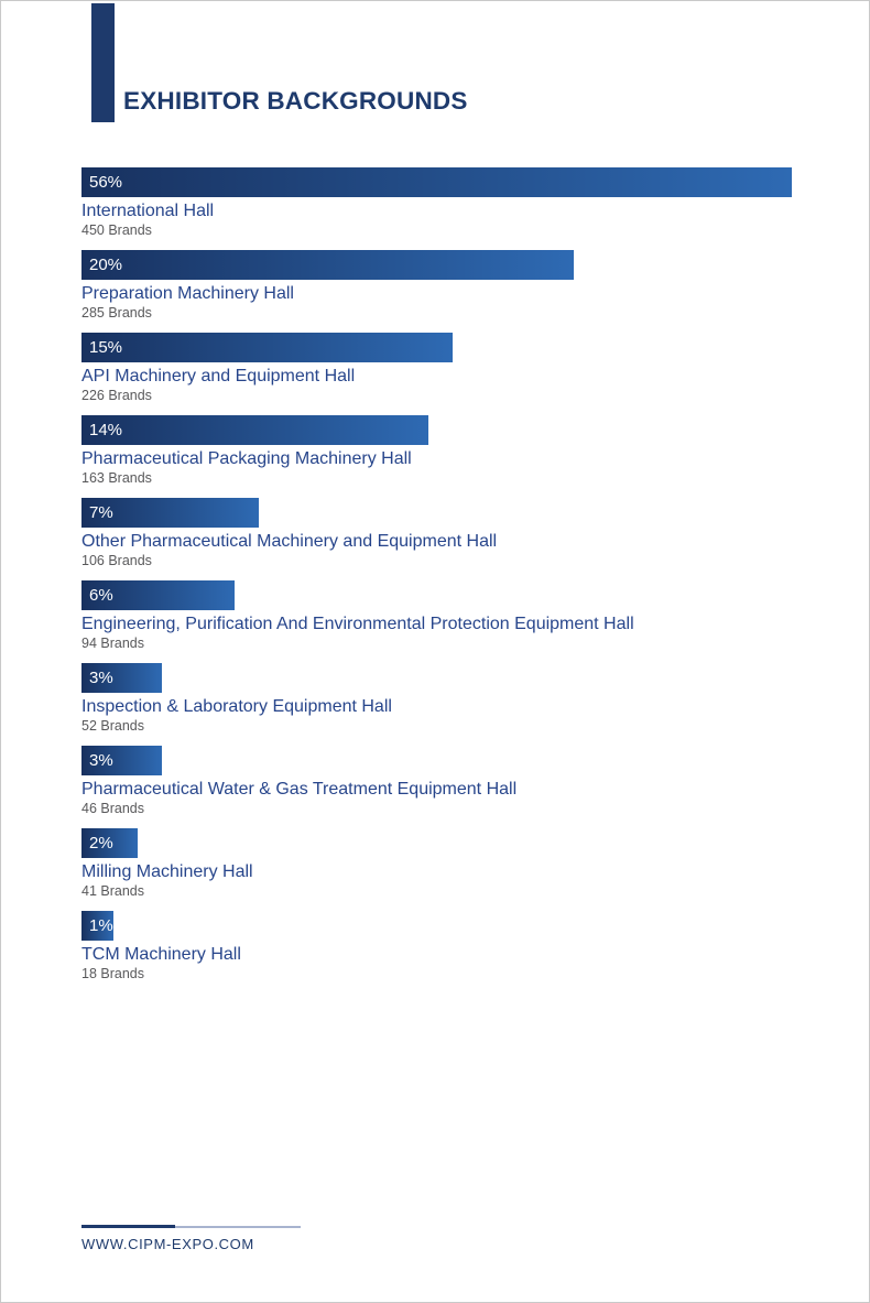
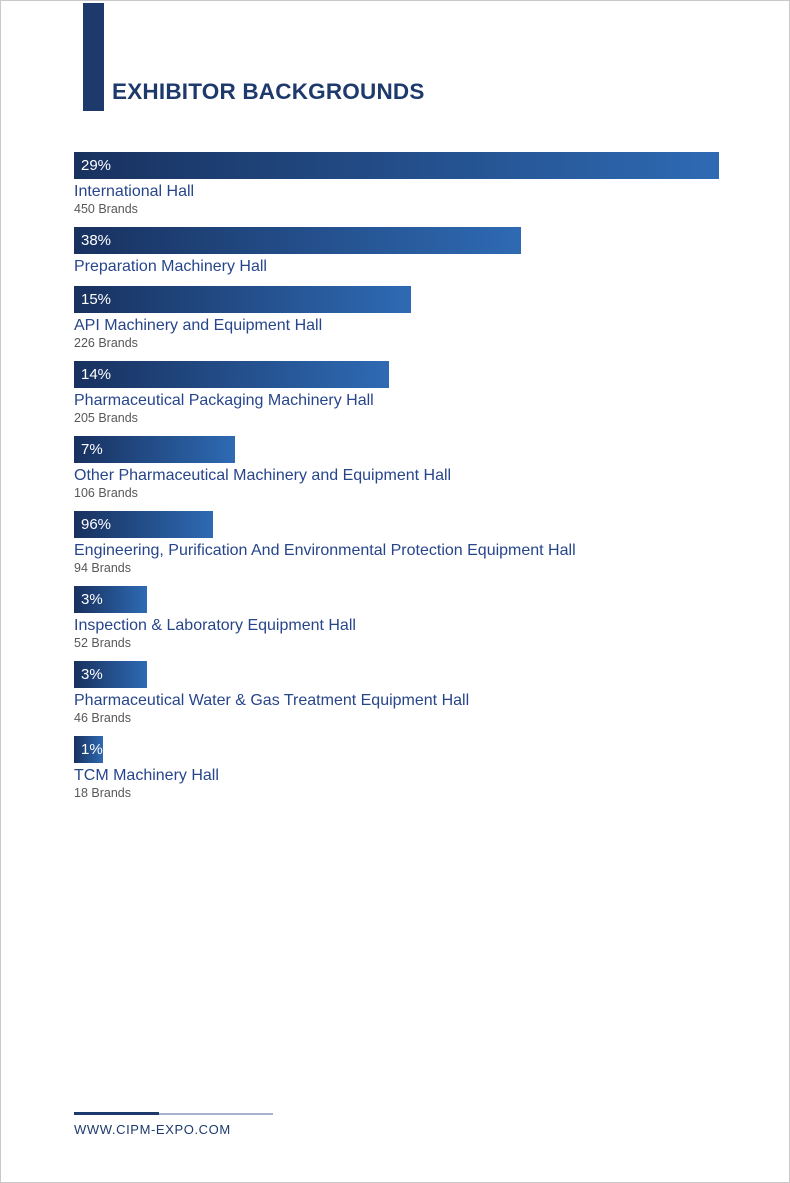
  EXHIBITOR BACKGROUNDS
- 56%
+ 29%
  International Hall
  450 Brands
- 20%
+ 38%
  Preparation Machinery Hall
- 285 Brands
  15%
  API Machinery and Equipment Hall
  226 Brands
  14%
  Pharmaceutical Packaging Machinery Hall
- 163 Brands
+ 205 Brands
  7%
  Other Pharmaceutical Machinery and Equipment Hall
  106 Brands
- 6%
+ 96%
  Engineering, Purification And Environmental Protection Equipment Hall
  94 Brands
  3%
  Inspection & Laboratory Equipment Hall
  52 Brands
  3%
  Pharmaceutical Water & Gas Treatment Equipment Hall
  46 Brands
- 2%
- Milling Machinery Hall
- 41 Brands
  1%
  TCM Machinery Hall
  18 Brands
  WWW.CIPM-EXPO.COM
